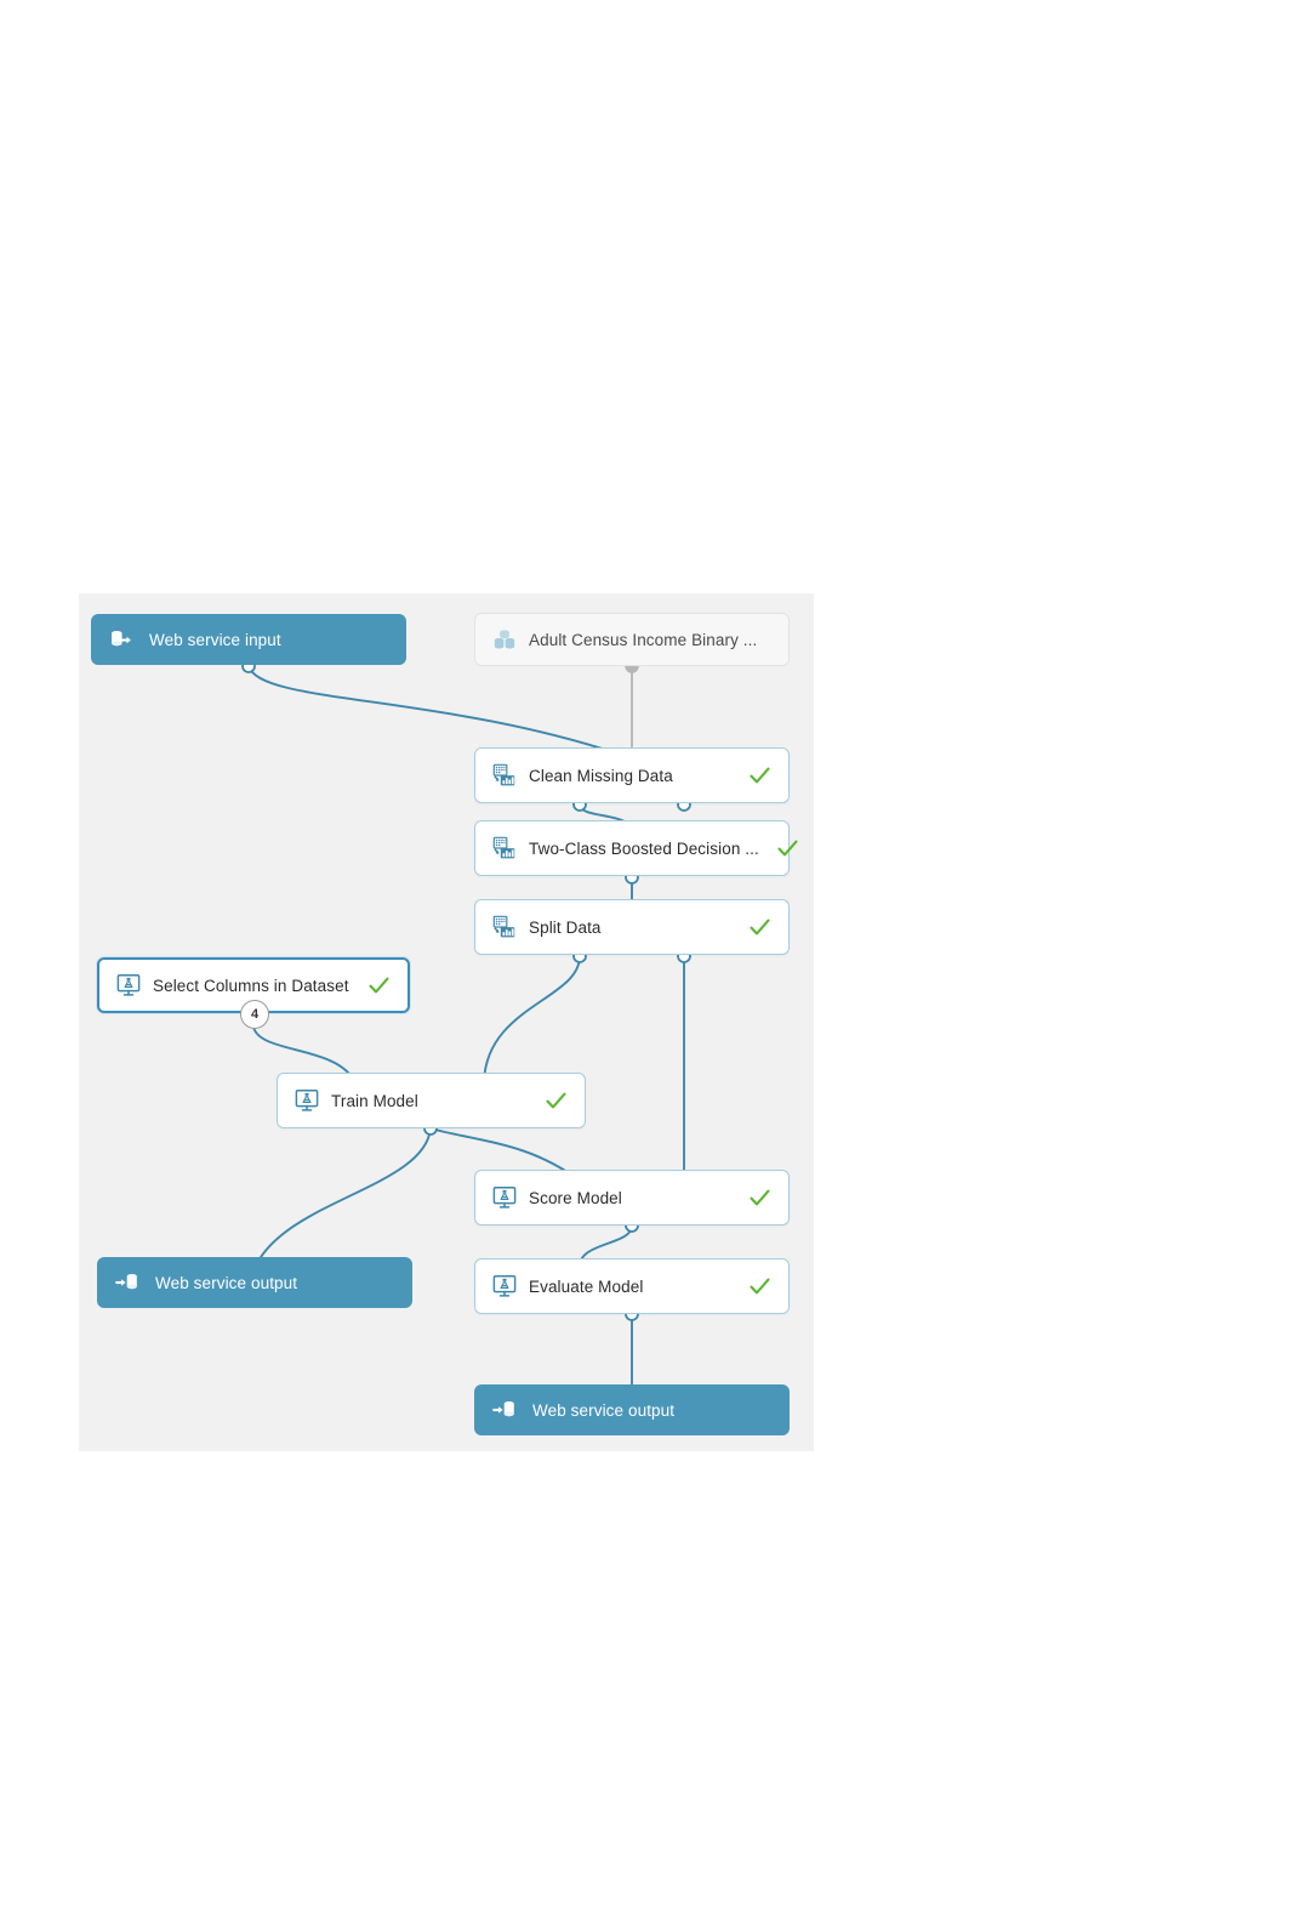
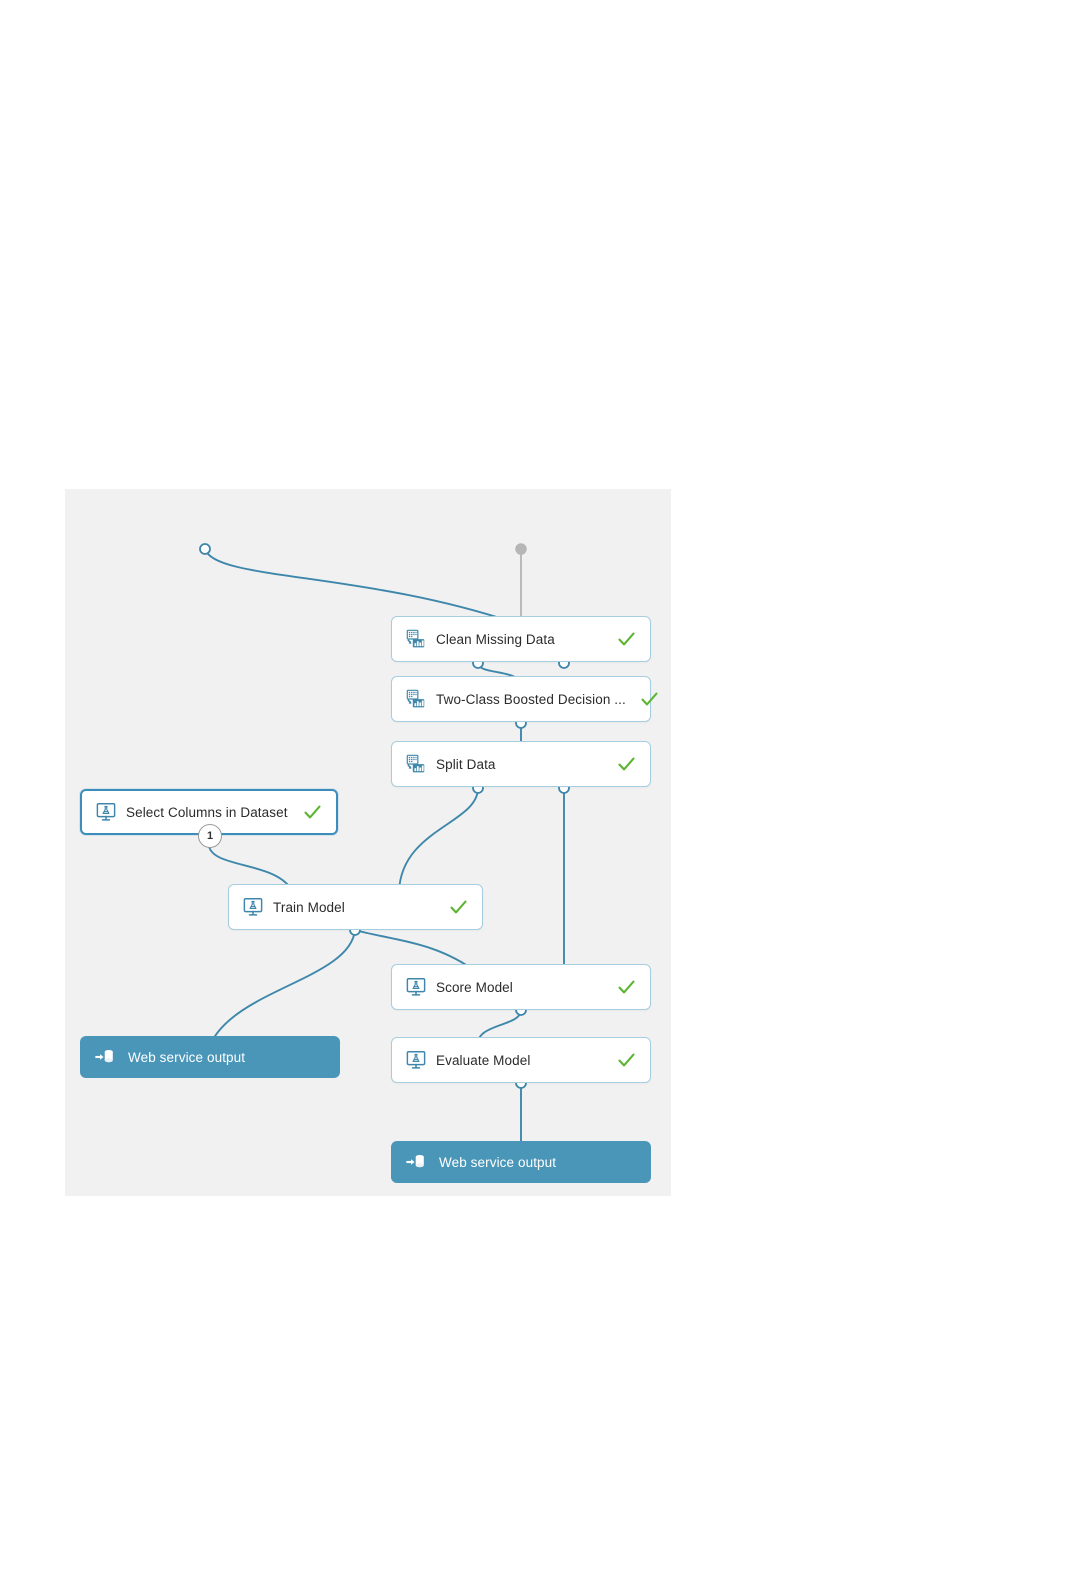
- Web service input
- Adult Census Income Binary ...
  Clean Missing Data
  Two-Class Boosted Decision ...
  Split Data
  Select Columns in Dataset
- 4
+ 1
  Train Model
  Score Model
  Web service output
  Evaluate Model
  Web service output
